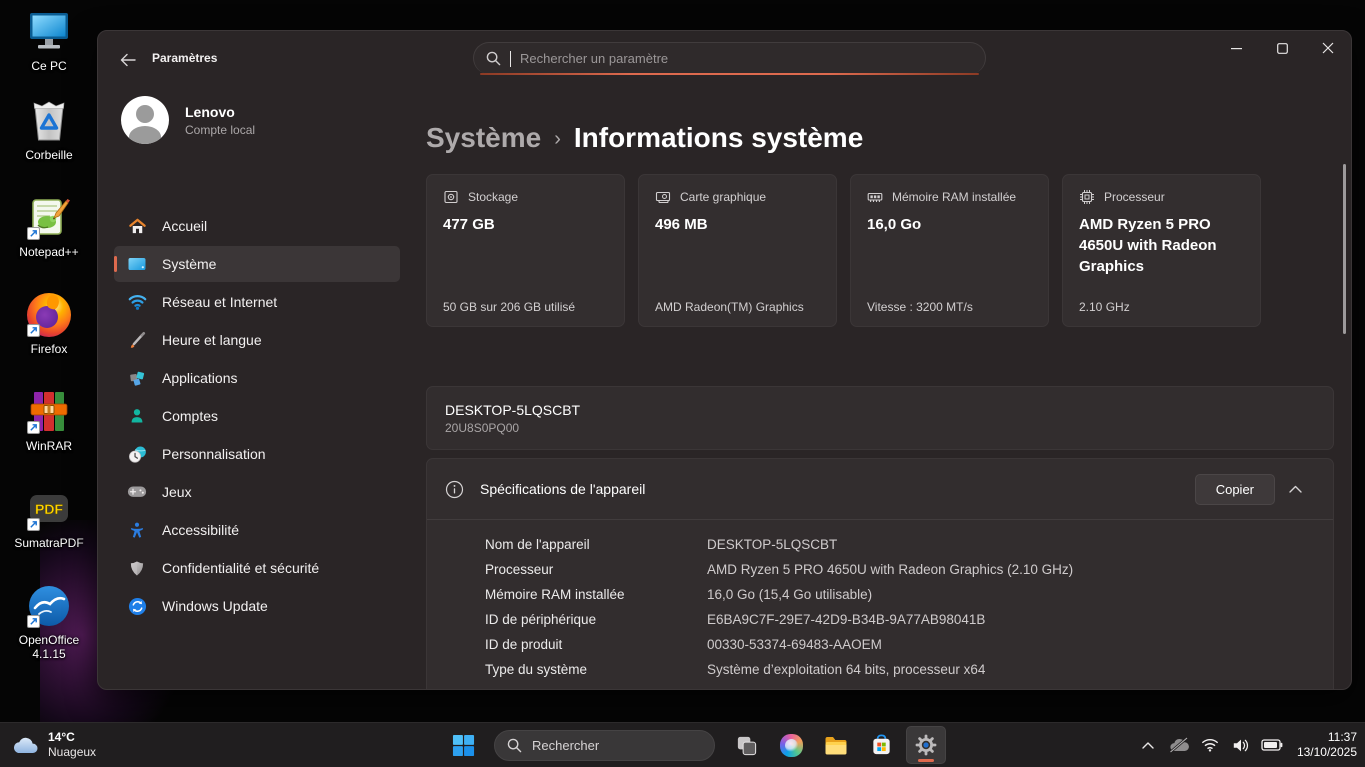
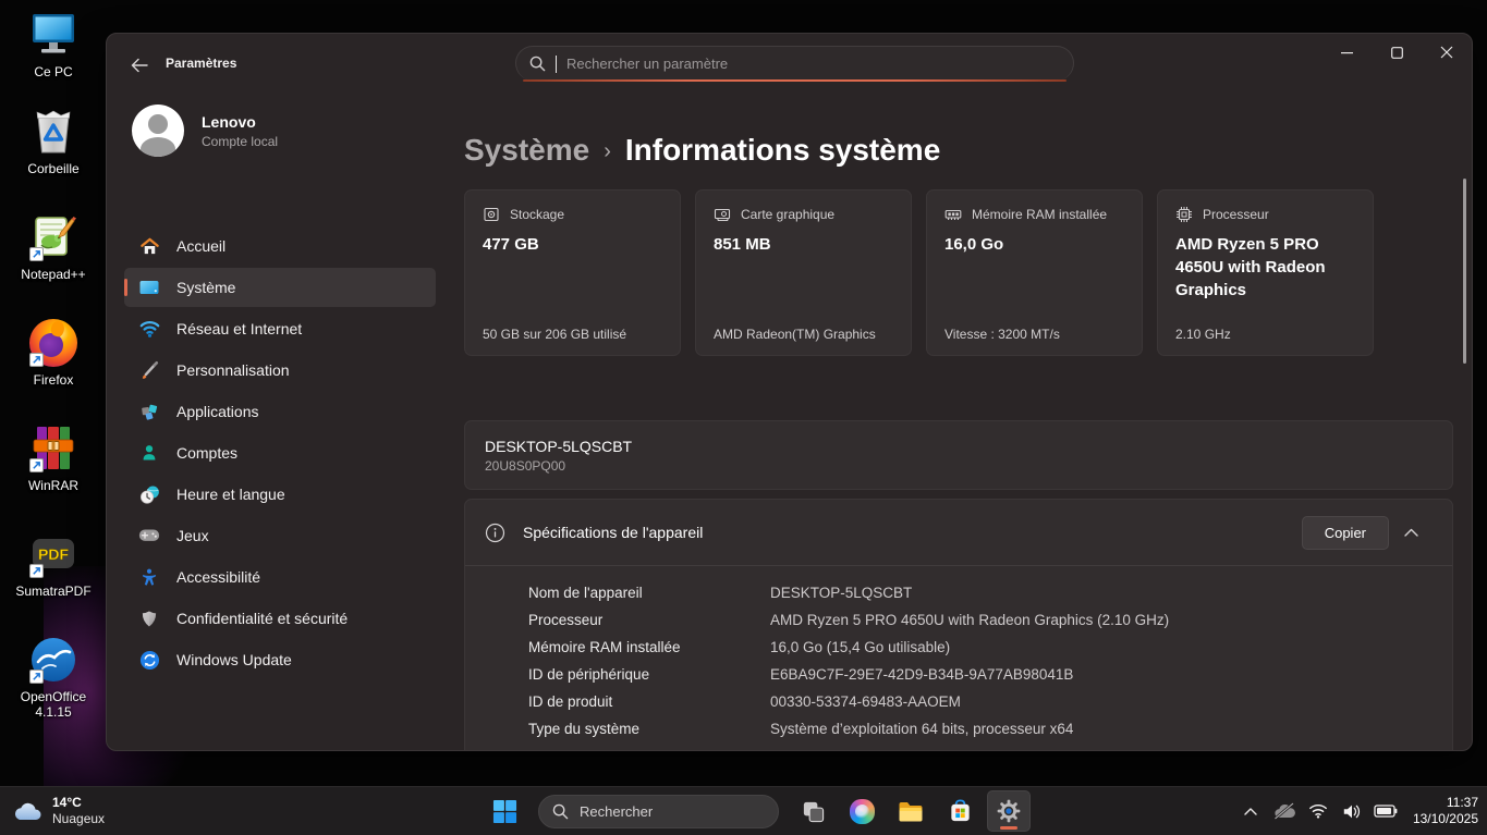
  Ce PC
  Corbeille
  Notepad++
  Firefox
  WinRAR
  PDF
  SumatraPDF
  OpenOffice 4.1.15
  Paramètres
  Rechercher un paramètre
  Lenovo
  Compte local
  Accueil
  Système
  Réseau et Internet
- Heure et langue
+ Personnalisation
  Applications
  Comptes
- Personnalisation
+ Heure et langue
  Jeux
  Accessibilité
  Confidentialité et sécurité
  Windows Update
  Système
  ›
  Informations système
  Stockage
  477 GB
  50 GB sur 206 GB utilisé
  Carte graphique
- 496 MB
+ 851 MB
  AMD Radeon(TM) Graphics
  Mémoire RAM installée
  16,0 Go
  Vitesse : 3200 MT/s
  Processeur
  AMD Ryzen 5 PRO 4650U with Radeon Graphics
  2.10 GHz
  DESKTOP-5LQSCBT
  20U8S0PQ00
  Spécifications de l'appareil
  Copier
  Nom de l'appareil
  DESKTOP-5LQSCBT
  Processeur
  AMD Ryzen 5 PRO 4650U with Radeon Graphics (2.10 GHz)
  Mémoire RAM installée
  16,0 Go (15,4 Go utilisable)
  ID de périphérique
  E6BA9C7F-29E7-42D9-B34B-9A77AB98041B
  ID de produit
  00330-53374-69483-AAOEM
  Type du système
  Système d’exploitation 64 bits, processeur x64
  14°C
  Nuageux
  Rechercher
  11:37
  13/10/2025
